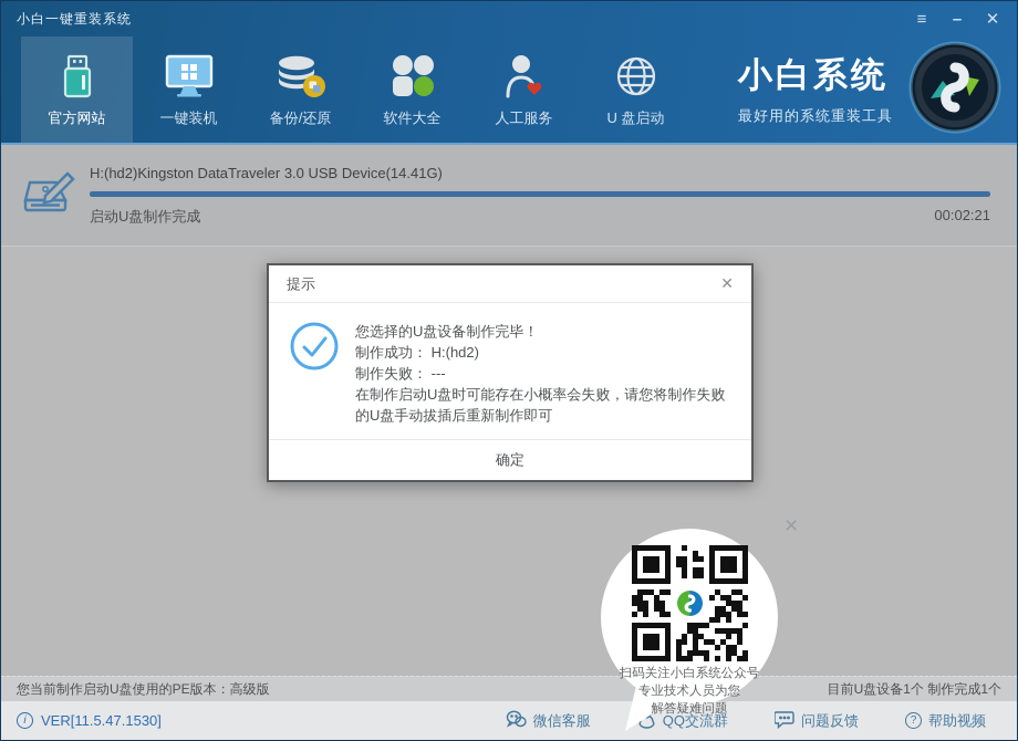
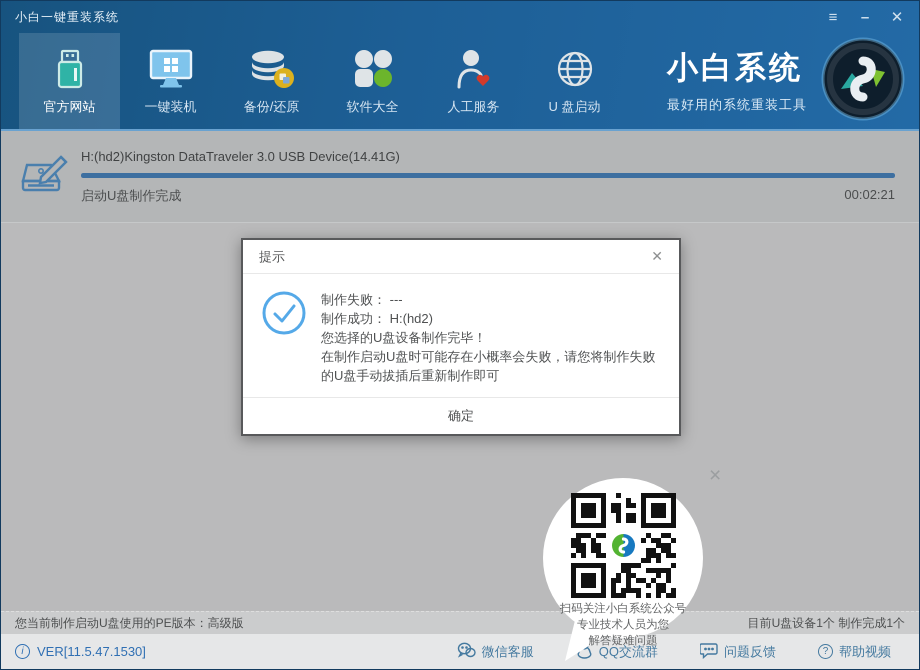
  小白一键重装系统
  ≡
  –
  ✕
  官方网站
  一键装机
  备份/还原
  软件大全
  人工服务
  U 盘启动
  小白系统
  最好用的系统重装工具
  H:(hd2)Kingston DataTraveler 3.0 USB Device(14.41G)
  启动U盘制作完成
  00:02:21
  提示
  ✕
- 您选择的U盘设备制作完毕！
+ 制作失败： ---
  制作成功： H:(hd2)
- 制作失败： ---
+ 您选择的U盘设备制作完毕！
  在制作启动U盘时可能存在小概率会失败，请您将制作失败的U盘手动拔插后重新制作即可
  确定
  ×
  扫码关注小白系统公众号
  专业技术人员为您
  解答疑难问题
  您当前制作启动U盘使用的PE版本：高级版
  目前U盘设备1个 制作完成1个
  i
  VER[11.5.47.1530]
  微信客服
  QQ交流群
  问题反馈
  ?
  帮助视频
